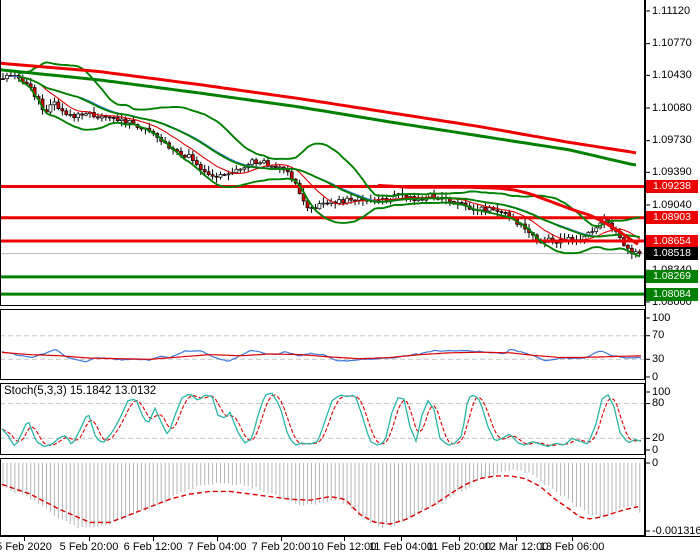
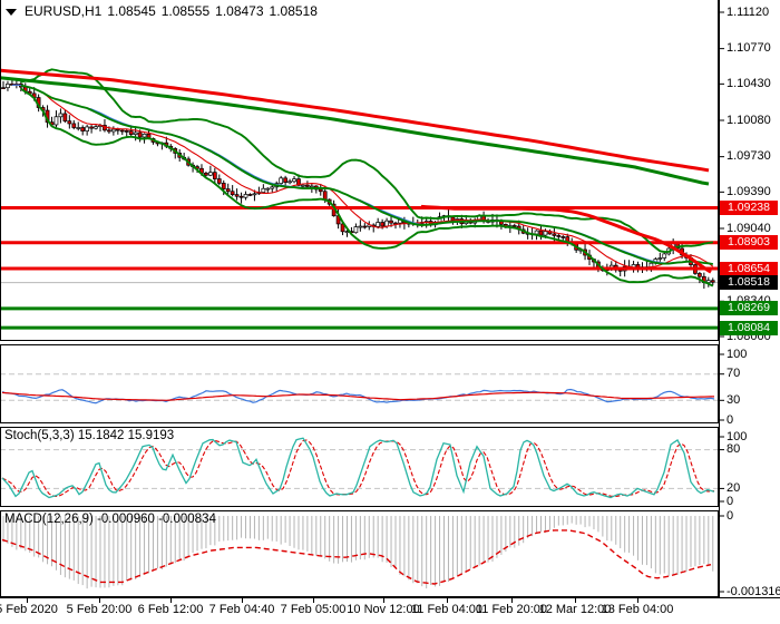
+ EURUSD,H1 1.08545 1.08555 1.08473 1.08518
- Stoch(5,3,3) 15.1842 13.0132
+ Stoch(5,3,3) 15.1842 15.9193
+ MACD(12,26,9) -0.000960 -0.000834
  1.11120
  1.10770
  1.10430
  1.10080
  1.09730
  1.09390
  1.09040
  1.08000
  100
  70
  30
  0
  100
  80
  20
  0
  0
  -0.001316
  1.09238
  1.08903
  1.08654
  1.08269
  1.08084
  1.08518
  Feb 2020
  5 Feb 20:00
  6 Feb 12:00
- 7 Feb 04:00
+ 7 Feb 04:40
- 7 Feb 20:00
+ 7 Feb 05:00
- 10 Feb 12:00
+ 10 Nov 12:00
  11 Feb 04:00
  11 Feb 20:00
  12 Mar 12:00
- 13 Feb 06:00
+ 13 Feb 04:00
